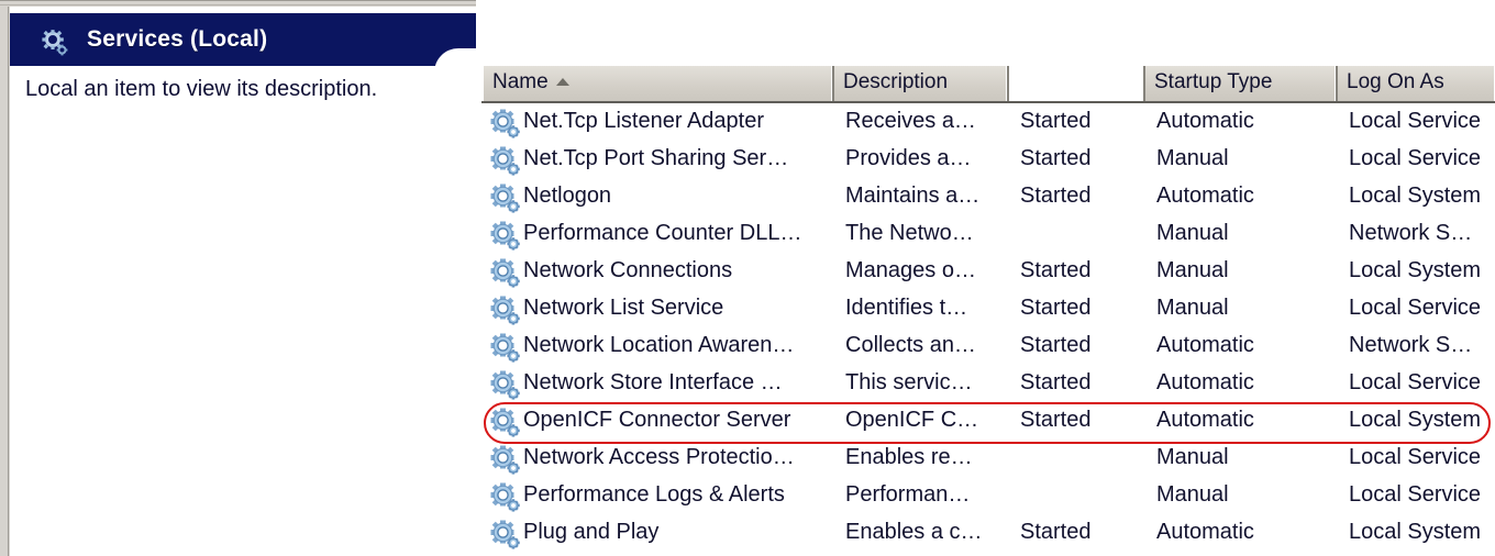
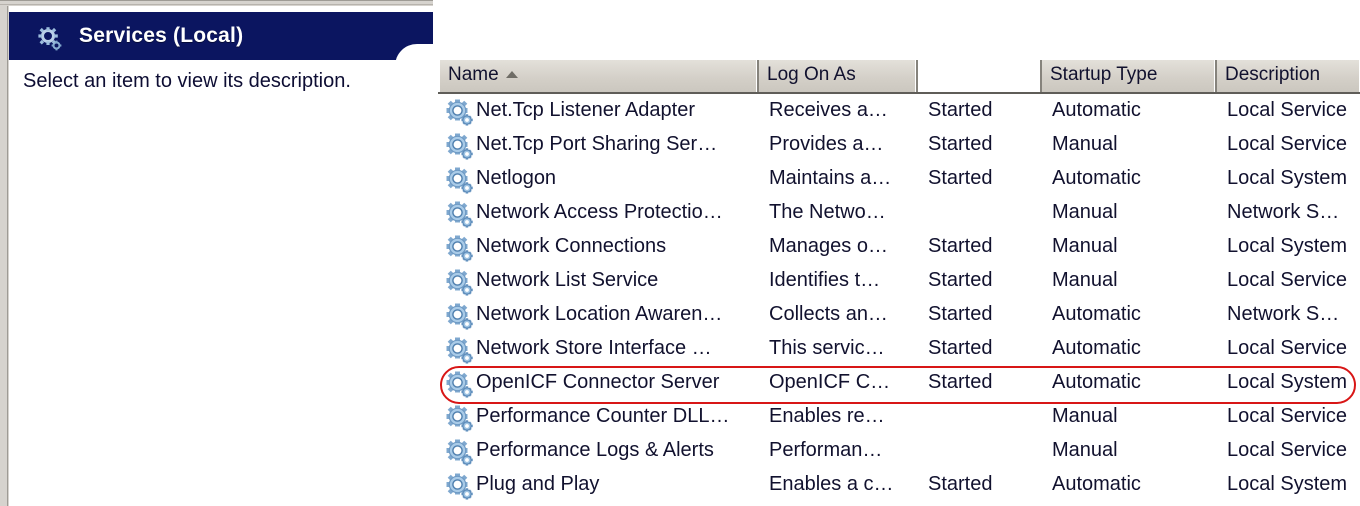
  Services (Local)
- Local an item to view its description.
+ Select an item to view its description.
  Name
- Description
+ Log On As
  Startup Type
- Log On As
+ Description
  Net.Tcp Listener Adapter
  Receives a…
  Started
  Automatic
  Local Service
  Net.Tcp Port Sharing Ser…
  Provides a…
  Started
  Manual
  Local Service
  Netlogon
  Maintains a…
  Started
  Automatic
  Local System
- Performance Counter DLL…
+ Network Access Protectio…
  The Netwo…
  Manual
  Network S…
  Network Connections
  Manages o…
  Started
  Manual
  Local System
  Network List Service
  Identifies t…
  Started
  Manual
  Local Service
  Network Location Awaren…
  Collects an…
  Started
  Automatic
  Network S…
  Network Store Interface …
  This servic…
  Started
  Automatic
  Local Service
  OpenICF Connector Server
  OpenICF C…
  Started
  Automatic
  Local System
- Network Access Protectio…
+ Performance Counter DLL…
  Enables re…
  Manual
  Local Service
  Performance Logs & Alerts
  Performan…
  Manual
  Local Service
  Plug and Play
  Enables a c…
  Started
  Automatic
  Local System
